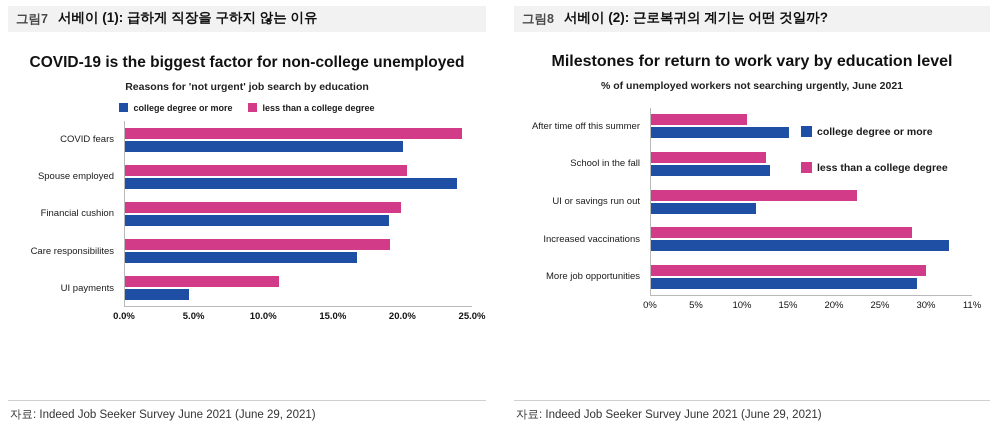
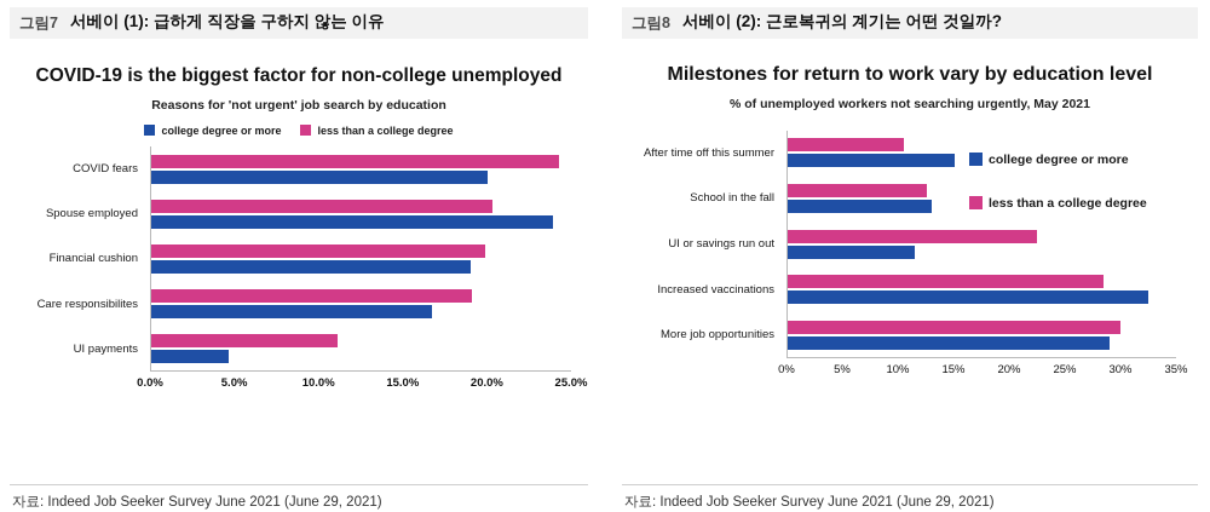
  그림7
  서베이 (1): 급하게 직장을 구하지 않는 이유
  COVID-19 is the biggest factor for non-college unemployed
  Reasons for 'not urgent' job search by education
  college degree or more
  less than a college degree
  COVID fears
  Spouse employed
  Financial cushion
  Care responsibilites
  UI payments
  0.0%
  5.0%
  10.0%
  15.0%
  20.0%
  25.0%
  자료: Indeed Job Seeker Survey June 2021 (June 29, 2021)
  그림8
  서베이 (2): 근로복귀의 계기는 어떤 것일까?
  Milestones for return to work vary by education level
- % of unemployed workers not searching urgently, June 2021
+ % of unemployed workers not searching urgently, May 2021
  After time off this summer
  School in the fall
  UI or savings run out
  Increased vaccinations
  More job opportunities
  college degree or more
  less than a college degree
  0%
  5%
  10%
  15%
  20%
  25%
  30%
- 11%
+ 35%
  자료: Indeed Job Seeker Survey June 2021 (June 29, 2021)
